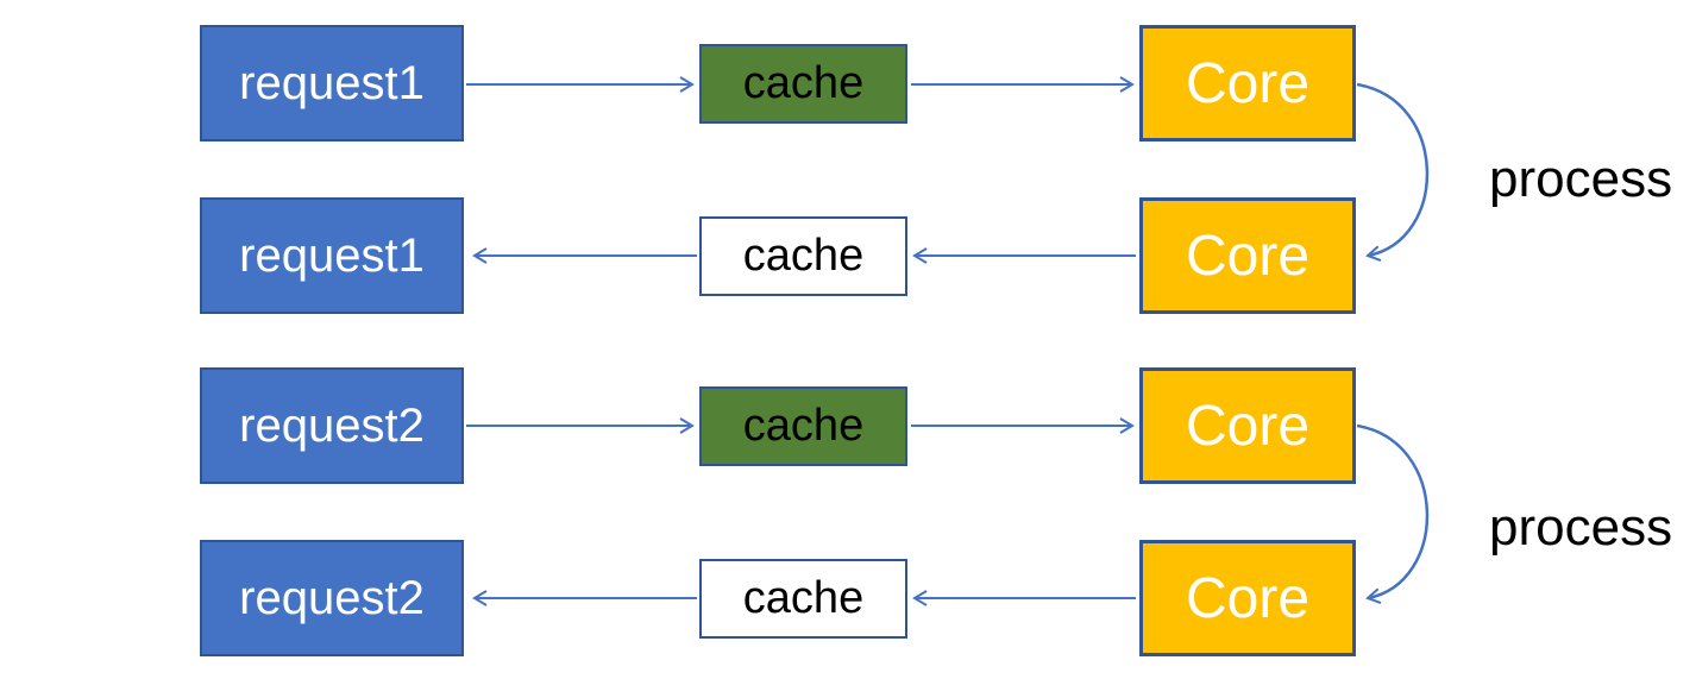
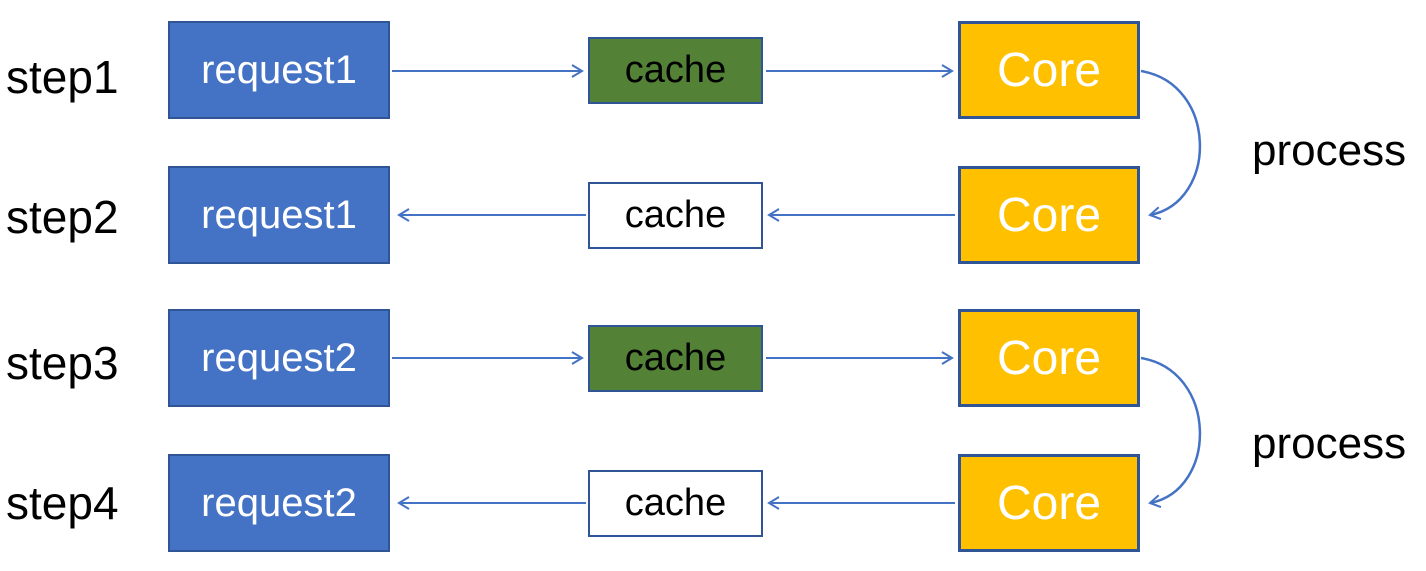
+ step1
+ step2
+ step3
+ step4
  request1
  cache
  Core
  request1
  cache
  Core
  request2
  cache
  Core
  request2
  cache
  Core
  process
  process
